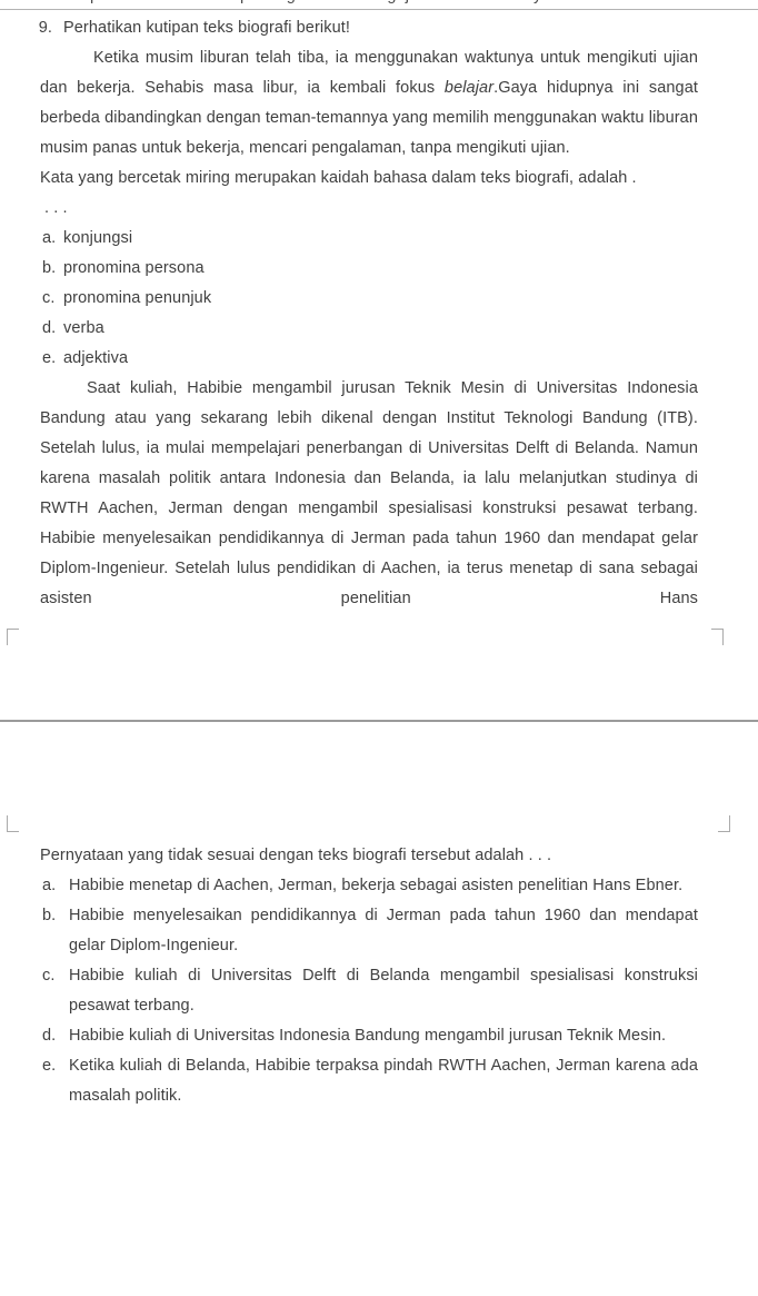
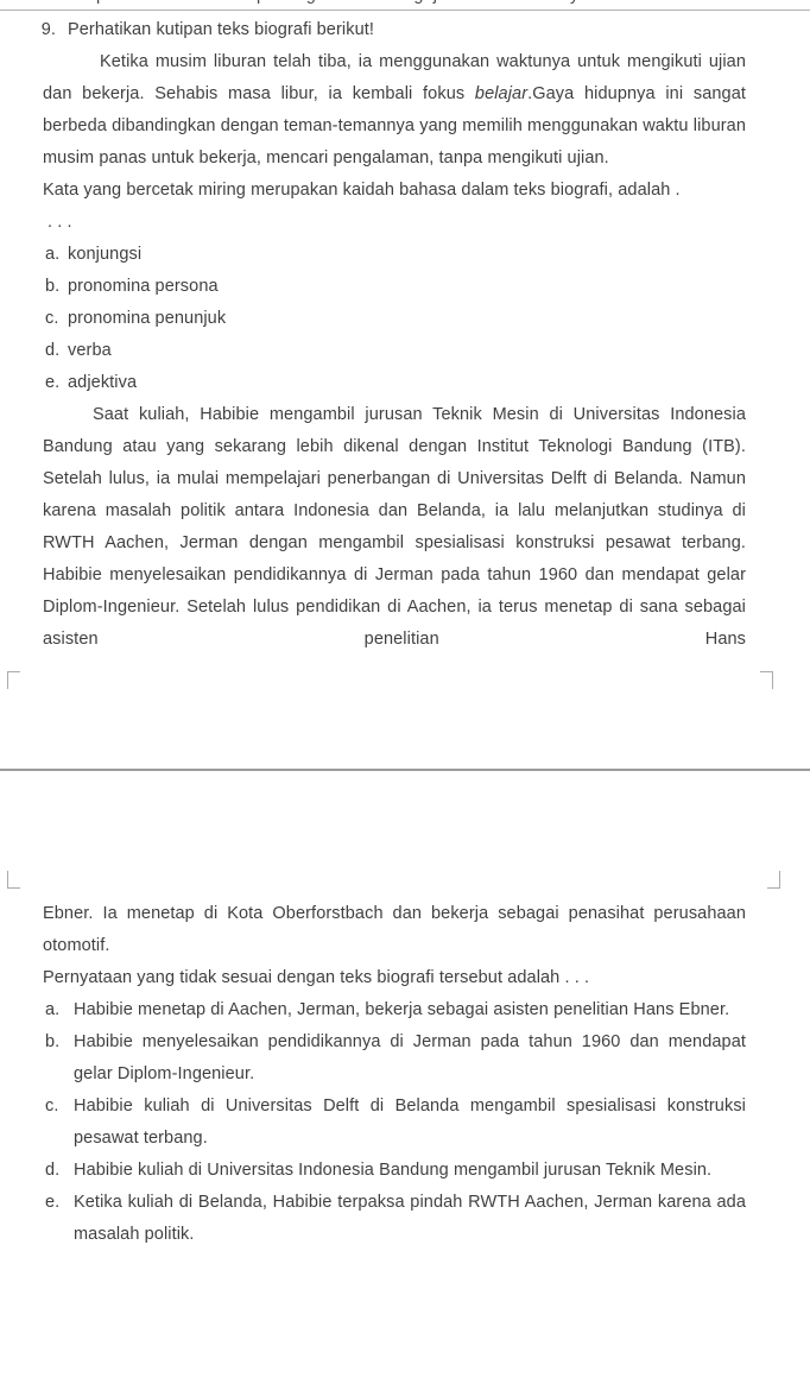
  9.
  Perhatikan kutipan teks biografi berikut!
  Ketika musim liburan telah tiba, ia menggunakan waktunya untuk mengikuti ujian dan bekerja. Sehabis masa libur, ia kembali fokus belajar.Gaya hidupnya ini sangat berbeda dibandingkan dengan teman-temannya yang memilih menggunakan waktu liburan musim panas untuk bekerja, mencari pengalaman, tanpa mengikuti ujian.
  Kata yang bercetak miring merupakan kaidah bahasa dalam teks biografi, adalah .
  . . .
  a.
  konjungsi
  b.
  pronomina persona
  c.
  pronomina penunjuk
  d.
  verba
  e.
  adjektiva
  Saat kuliah, Habibie mengambil jurusan Teknik Mesin di Universitas Indonesia Bandung atau yang sekarang lebih dikenal dengan Institut Teknologi Bandung (ITB). Setelah lulus, ia mulai mempelajari penerbangan di Universitas Delft di Belanda. Namun karena masalah politik antara Indonesia dan Belanda, ia lalu melanjutkan studinya di RWTH Aachen, Jerman dengan mengambil spesialisasi konstruksi pesawat terbang. Habibie menyelesaikan pendidikannya di Jerman pada tahun 1960 dan mendapat gelar Diplom-Ingenieur. Setelah lulus pendidikan di Aachen, ia terus menetap di sana sebagai asisten penelitian Hans
+ Ebner. Ia menetap di Kota Oberforstbach dan bekerja sebagai penasihat perusahaan otomotif.
  Pernyataan yang tidak sesuai dengan teks biografi tersebut adalah . . .
  a.
  Habibie menetap di Aachen, Jerman, bekerja sebagai asisten penelitian Hans Ebner.
  b.
  Habibie menyelesaikan pendidikannya di Jerman pada tahun 1960 dan mendapat gelar Diplom-Ingenieur.
  c.
  Habibie kuliah di Universitas Delft di Belanda mengambil spesialisasi konstruksi pesawat terbang.
  d.
  Habibie kuliah di Universitas Indonesia Bandung mengambil jurusan Teknik Mesin.
  e.
  Ketika kuliah di Belanda, Habibie terpaksa pindah RWTH Aachen, Jerman karena ada masalah politik.
